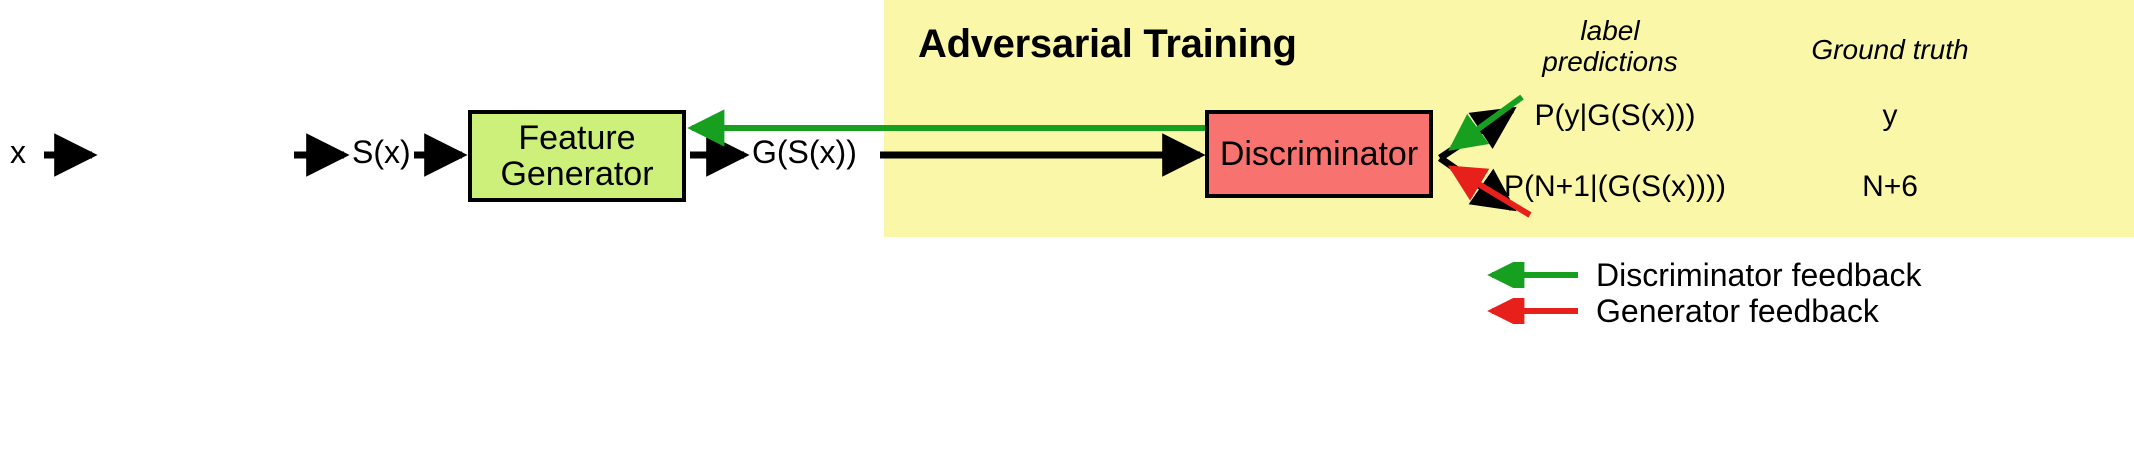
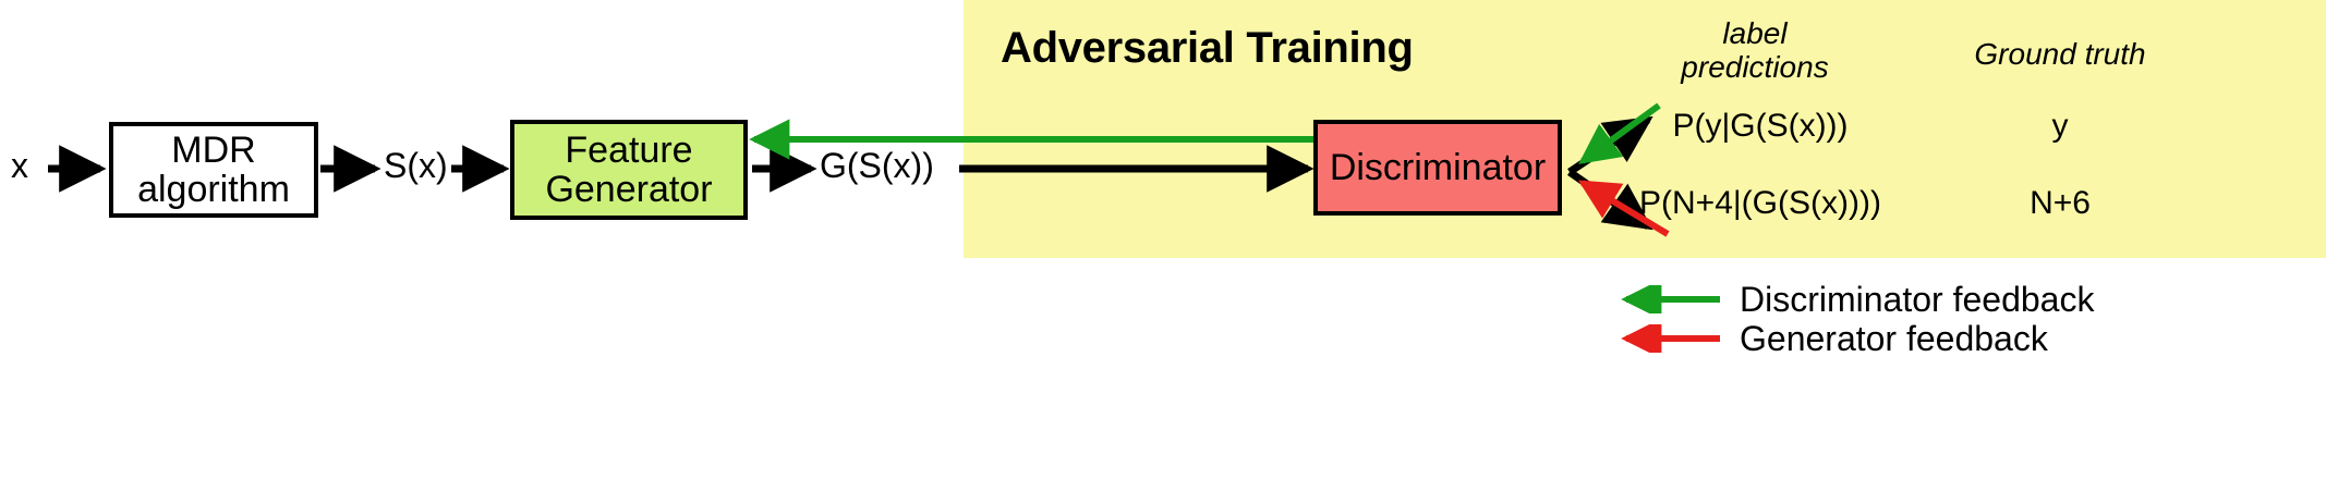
  Adversarial Training
  label
  predictions
  Ground truth
  x
  S(x)
  G(S(x))
+ MDR
+ algorithm
  Feature
  Generator
  Discriminator
  P(y|G(S(x)))
  y
- P(N+1|(G(S(x))))
+ P(N+4|(G(S(x))))
  N+6
  Discriminator feedback
  Generator feedback
